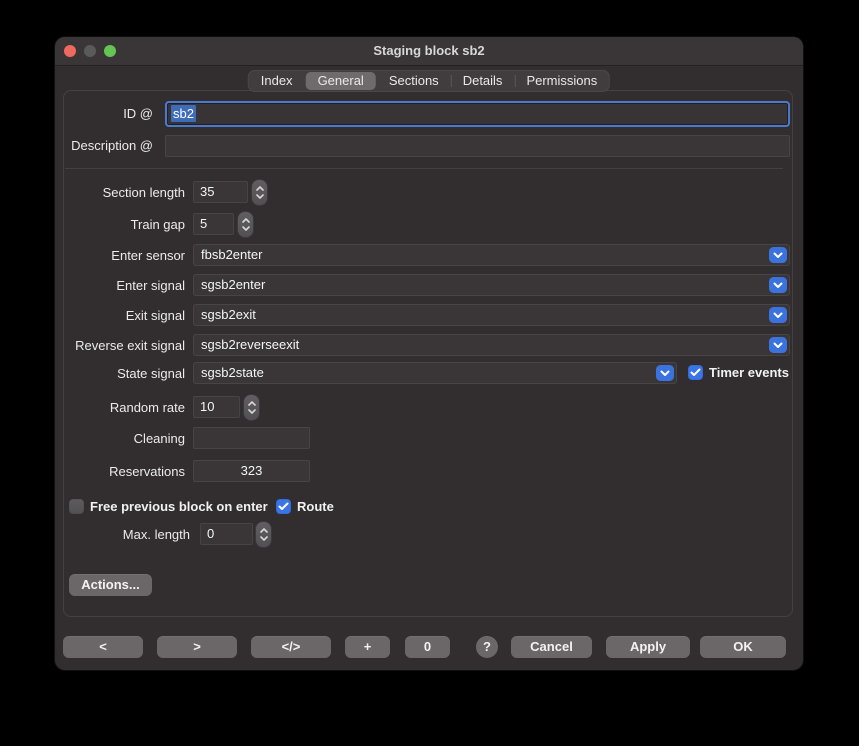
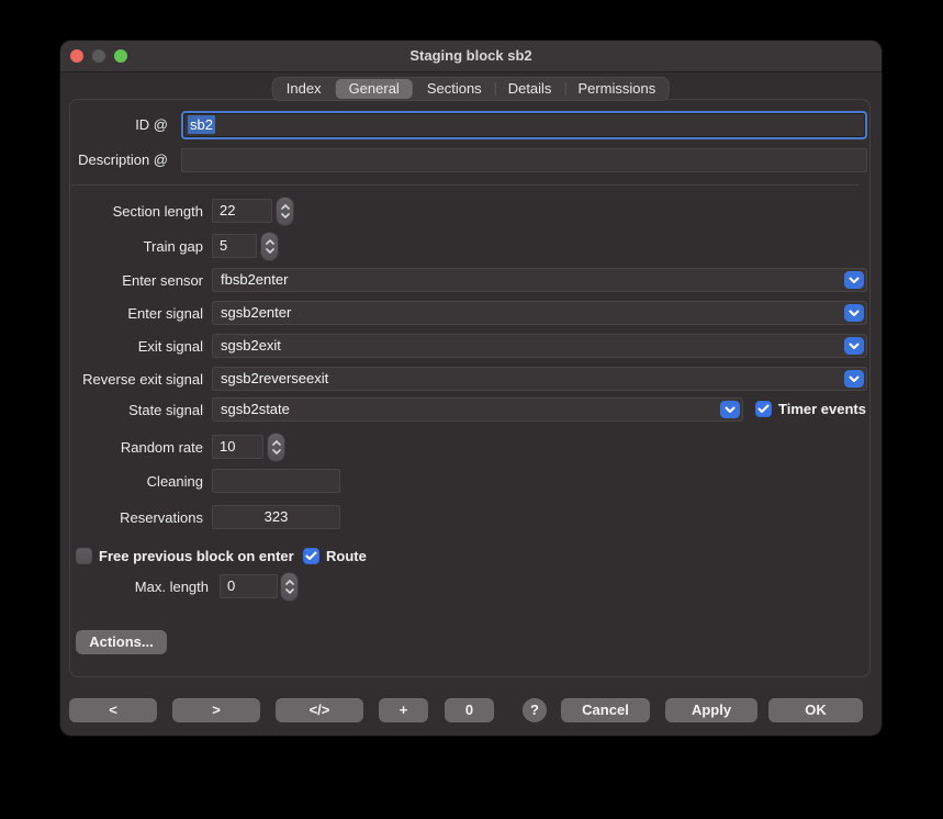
  Staging block sb2
  Index
  General
  Sections
  Details
  Permissions
  ID @
  sb2
  Description @
  Section length
- 35
+ 22
  Train gap
  5
  Enter sensor
  fbsb2enter
  Enter signal
  sgsb2enter
  Exit signal
  sgsb2exit
  Reverse exit signal
  sgsb2reverseexit
  State signal
  sgsb2state
  Timer events
  Random rate
  10
  Cleaning
  Reservations
  323
  Free previous block on enter
  Route
  Max. length
  0
  Actions...
  <
  >
  </>
  +
  0
  ?
  Cancel
  Apply
  OK
